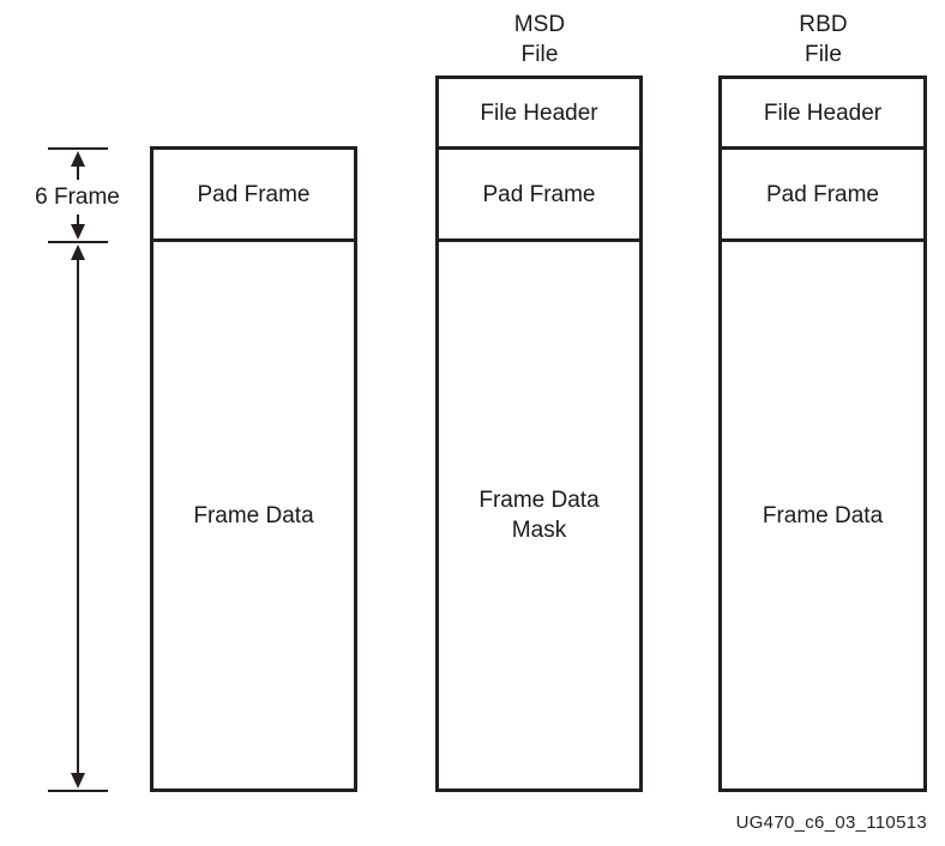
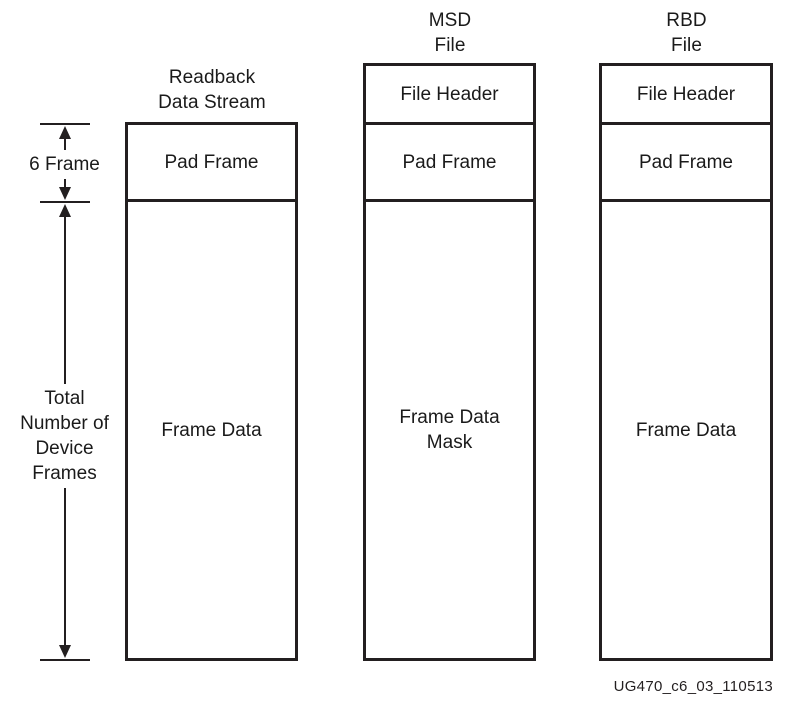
  6 Frame
+ Total
+ Number of
+ Device
+ Frames
+ Readback
+ Data Stream
  Pad Frame
  Frame Data
  MSD
  File
  File Header
  Pad Frame
  Frame Data
  Mask
  RBD
  File
  File Header
  Pad Frame
  Frame Data
  UG470_c6_03_110513
